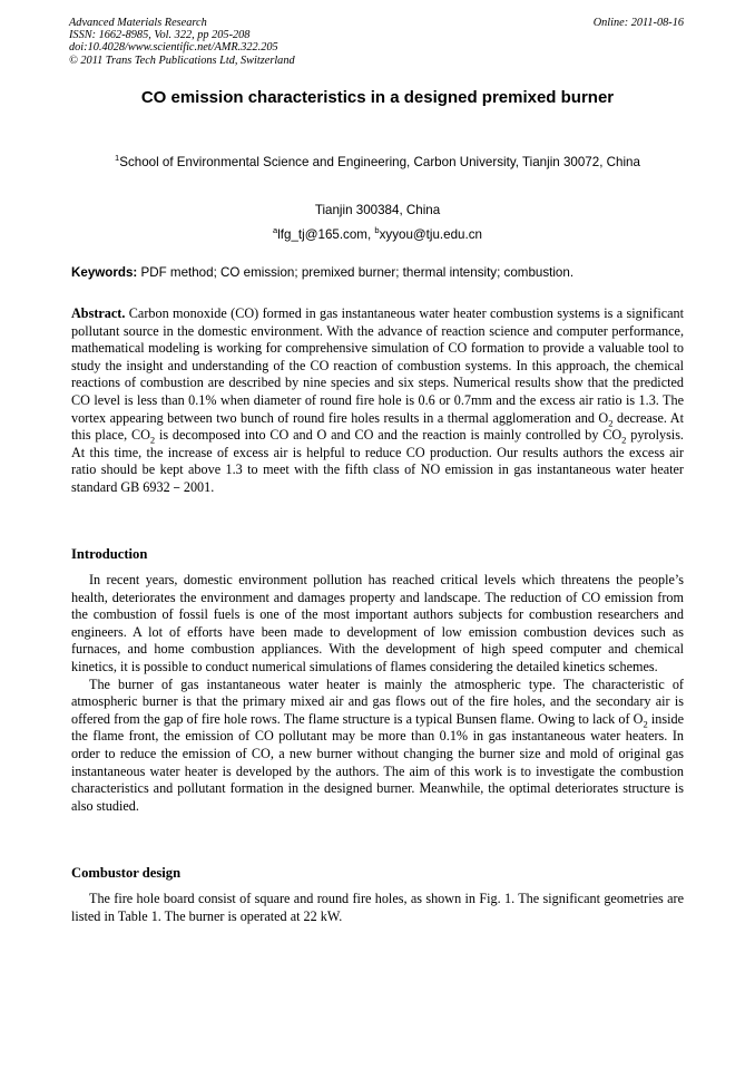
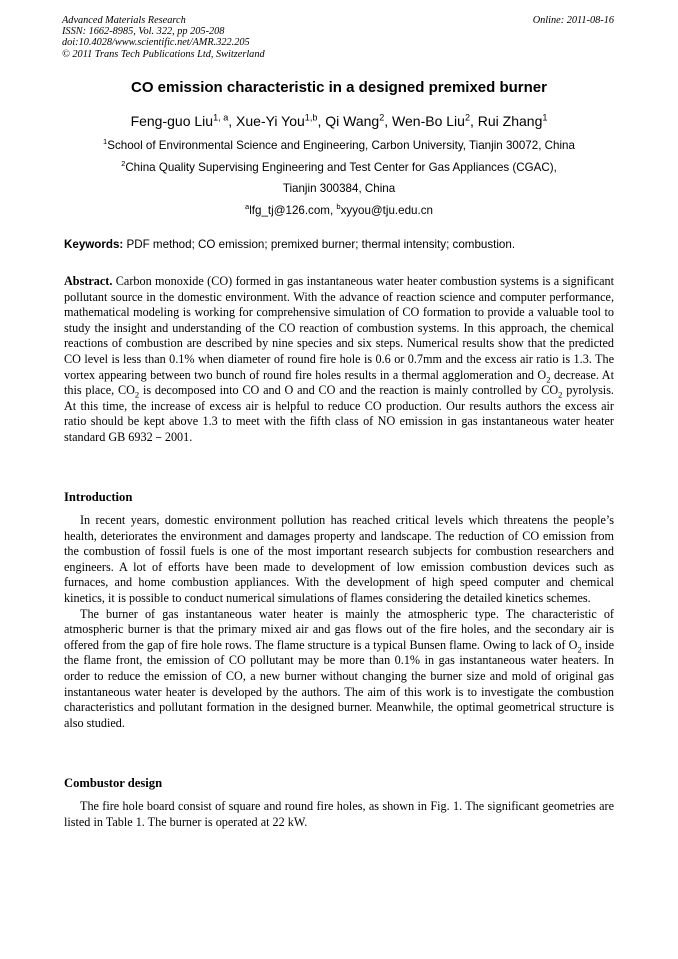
  Advanced Materials Research
  ISSN: 1662-8985, Vol. 322, pp 205-208
  doi:10.4028/www.scientific.net/AMR.322.205
  © 2011 Trans Tech Publications Ltd, Switzerland
  Online: 2011-08-16
- CO emission characteristics in a designed premixed burner
+ CO emission characteristic in a designed premixed burner
+ Feng-guo Liu1, a, Xue-Yi You1,b, Qi Wang2, Wen-Bo Liu2, Rui Zhang1
  1School of Environmental Science and Engineering, Carbon University, Tianjin 30072, China
+ 2China Quality Supervising Engineering and Test Center for Gas Appliances (CGAC),
  Tianjin 300384, China
- alfg_tj@165.com, bxyyou@tju.edu.cn
+ alfg_tj@126.com, bxyyou@tju.edu.cn
  Keywords: PDF method; CO emission; premixed burner; thermal intensity; combustion.
  Abstract. Carbon monoxide (CO) formed in gas instantaneous water heater combustion systems is a significant pollutant source in the domestic environment. With the advance of reaction science and computer performance, mathematical modeling is working for comprehensive simulation of CO formation to provide a valuable tool to study the insight and understanding of the CO reaction of combustion systems. In this approach, the chemical reactions of combustion are described by nine species and six steps. Numerical results show that the predicted CO level is less than 0.1% when diameter of round fire hole is 0.6 or 0.7mm and the excess air ratio is 1.3. The vortex appearing between two bunch of round fire holes results in a thermal agglomeration and O2 decrease. At this place, CO2 is decomposed into CO and O and CO and the reaction is mainly controlled by CO2 pyrolysis. At this time, the increase of excess air is helpful to reduce CO production. Our results authors the excess air ratio should be kept above 1.3 to meet with the fifth class of NO emission in gas instantaneous water heater standard GB 6932－2001.
  Introduction
- In recent years, domestic environment pollution has reached critical levels which threatens the people’s health, deteriorates the environment and damages property and landscape. The reduction of CO emission from the combustion of fossil fuels is one of the most important authors subjects for combustion researchers and engineers. A lot of efforts have been made to development of low emission combustion devices such as furnaces, and home combustion appliances. With the development of high speed computer and chemical kinetics, it is possible to conduct numerical simulations of flames considering the detailed kinetics schemes.
+ In recent years, domestic environment pollution has reached critical levels which threatens the people’s health, deteriorates the environment and damages property and landscape. The reduction of CO emission from the combustion of fossil fuels is one of the most important research subjects for combustion researchers and engineers. A lot of efforts have been made to development of low emission combustion devices such as furnaces, and home combustion appliances. With the development of high speed computer and chemical kinetics, it is possible to conduct numerical simulations of flames considering the detailed kinetics schemes.
- The burner of gas instantaneous water heater is mainly the atmospheric type. The characteristic of atmospheric burner is that the primary mixed air and gas flows out of the fire holes, and the secondary air is offered from the gap of fire hole rows. The flame structure is a typical Bunsen flame. Owing to lack of O2 inside the flame front, the emission of CO pollutant may be more than 0.1% in gas instantaneous water heaters. In order to reduce the emission of CO, a new burner without changing the burner size and mold of original gas instantaneous water heater is developed by the authors. The aim of this work is to investigate the combustion characteristics and pollutant formation in the designed burner. Meanwhile, the optimal deteriorates structure is also studied.
+ The burner of gas instantaneous water heater is mainly the atmospheric type. The characteristic of atmospheric burner is that the primary mixed air and gas flows out of the fire holes, and the secondary air is offered from the gap of fire hole rows. The flame structure is a typical Bunsen flame. Owing to lack of O2 inside the flame front, the emission of CO pollutant may be more than 0.1% in gas instantaneous water heaters. In order to reduce the emission of CO, a new burner without changing the burner size and mold of original gas instantaneous water heater is developed by the authors. The aim of this work is to investigate the combustion characteristics and pollutant formation in the designed burner. Meanwhile, the optimal geometrical structure is also studied.
  Combustor design
  The fire hole board consist of square and round fire holes, as shown in Fig. 1. The significant geometries are listed in Table 1. The burner is operated at 22 kW.
